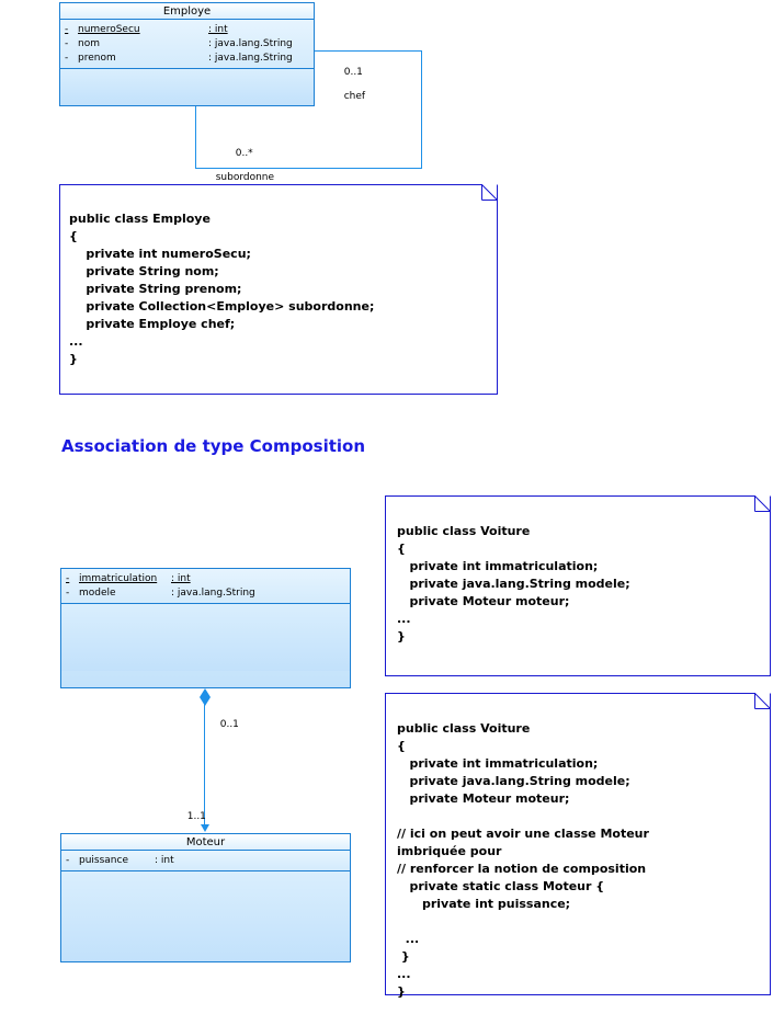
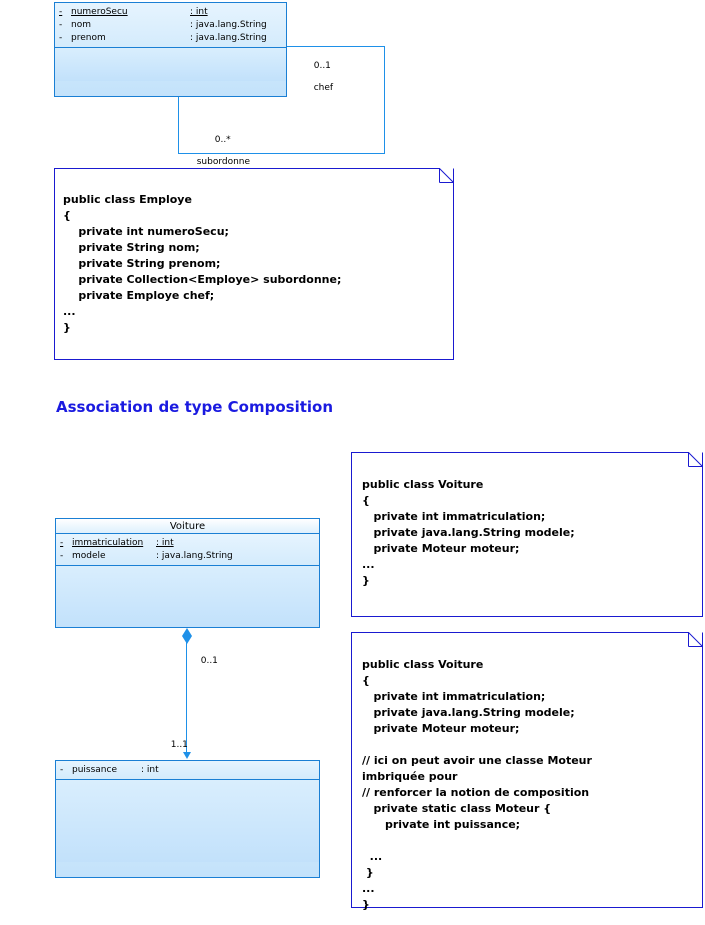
- Employe
  - numeroSecu
  : int
  - nom
  : java.lang.String
  - prenom
  : java.lang.String
  0..1
  chef
  0..*
  subordonne
  public class Employe
  {
  private int numeroSecu;
  private String nom;
  private String prenom;
  private Collection<Employe> subordonne;
  private Employe chef;
  ...
  }
  Association de type Composition
+ Voiture
  - immatriculation
  : int
  - modele
  : java.lang.String
  0..1
  1..1
- Moteur
  - puissance
  : int
  public class Voiture
  {
  private int immatriculation;
  private java.lang.String modele;
  private Moteur moteur;
  ...
  }
  public class Voiture
  {
  private int immatriculation;
  private java.lang.String modele;
  private Moteur moteur;
  // ici on peut avoir une classe Moteur
  imbriquée pour
  // renforcer la notion de composition
  private static class Moteur {
  private int puissance;
  ...
  }
  ...
  }
